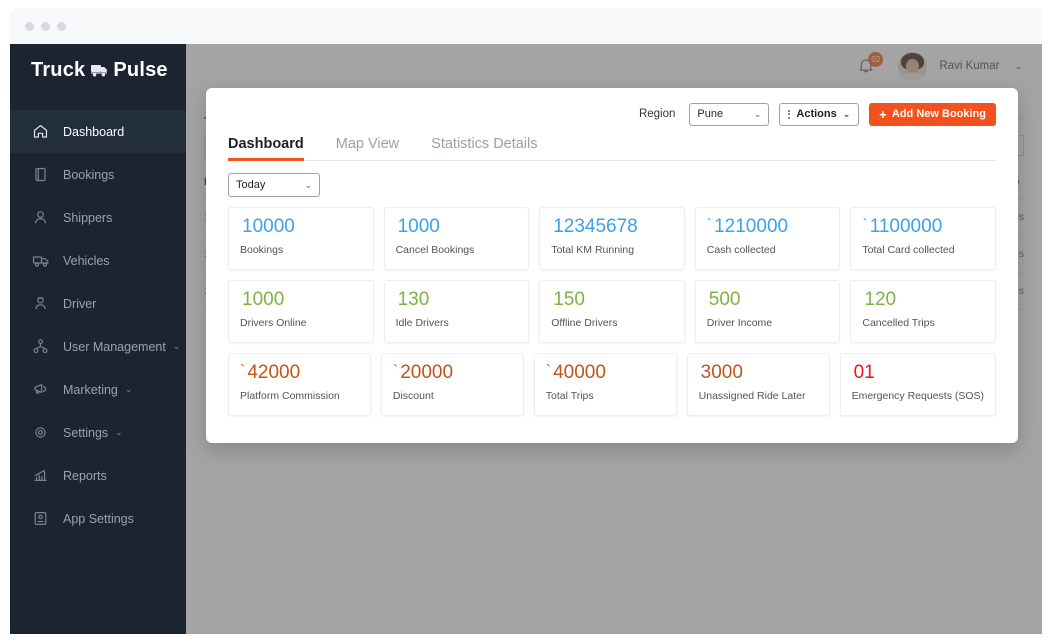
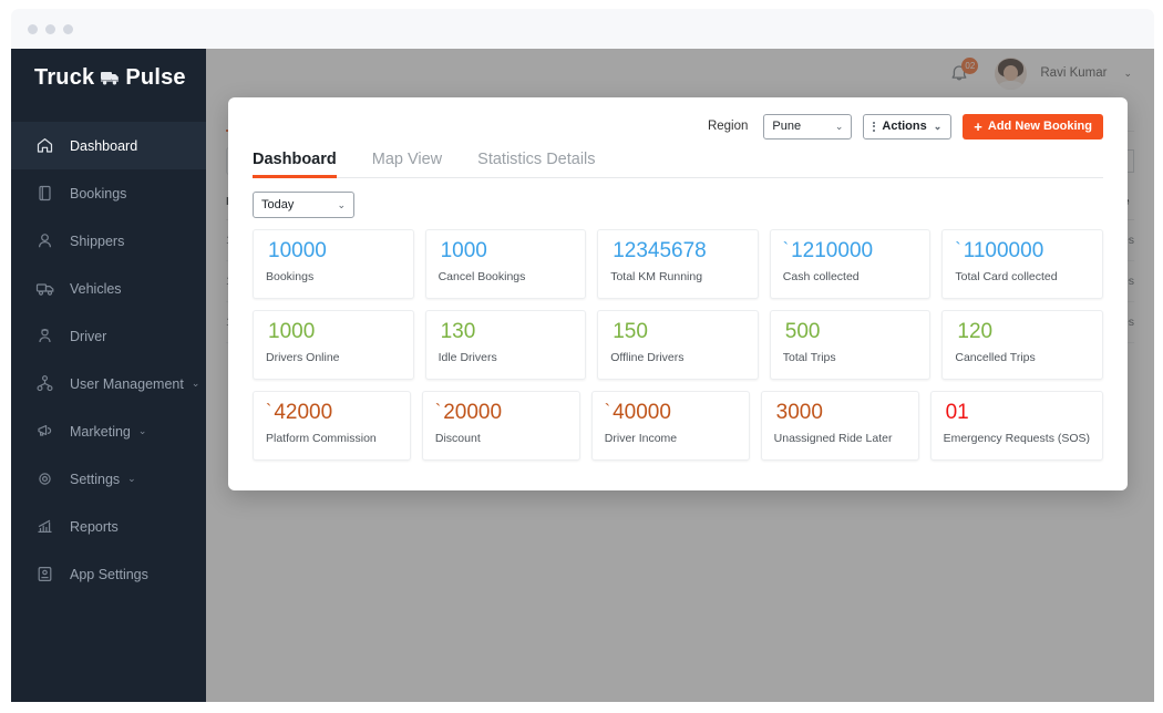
  Truck
  Pulse
  Dashboard
  Bookings
  Shippers
  Vehicles
  Driver
  User Management
  ⌄
  Marketing
  ⌄
  Settings
  ⌄
  Reports
  App Settings
  02
  Ravi Kumar
  ⌄
  Region
  Pune
  ⌄
  Actions
  ⌄
  +
  Add New Booking
  Dashboard
  Map View
  Statistics Details
  Today
  ⌄
  10000
  Bookings
  1000
  Cancel Bookings
  12345678
  Total KM Running
  `1210000
  Cash collected
  `1100000
  Total Card collected
  1000
  Drivers Online
  130
  Idle Drivers
  150
  Offline Drivers
  500
- Driver Income
+ Total Trips
  120
  Cancelled Trips
  `42000
  Platform Commission
  `20000
  Discount
  `40000
- Total Trips
+ Driver Income
  3000
  Unassigned Ride Later
  01
  Emergency Requests (SOS)
